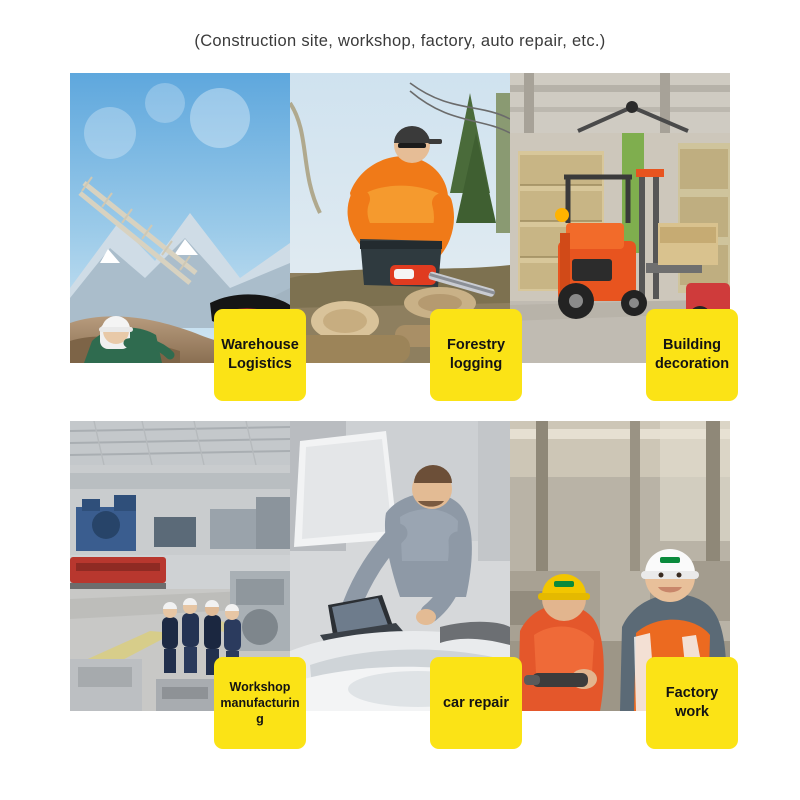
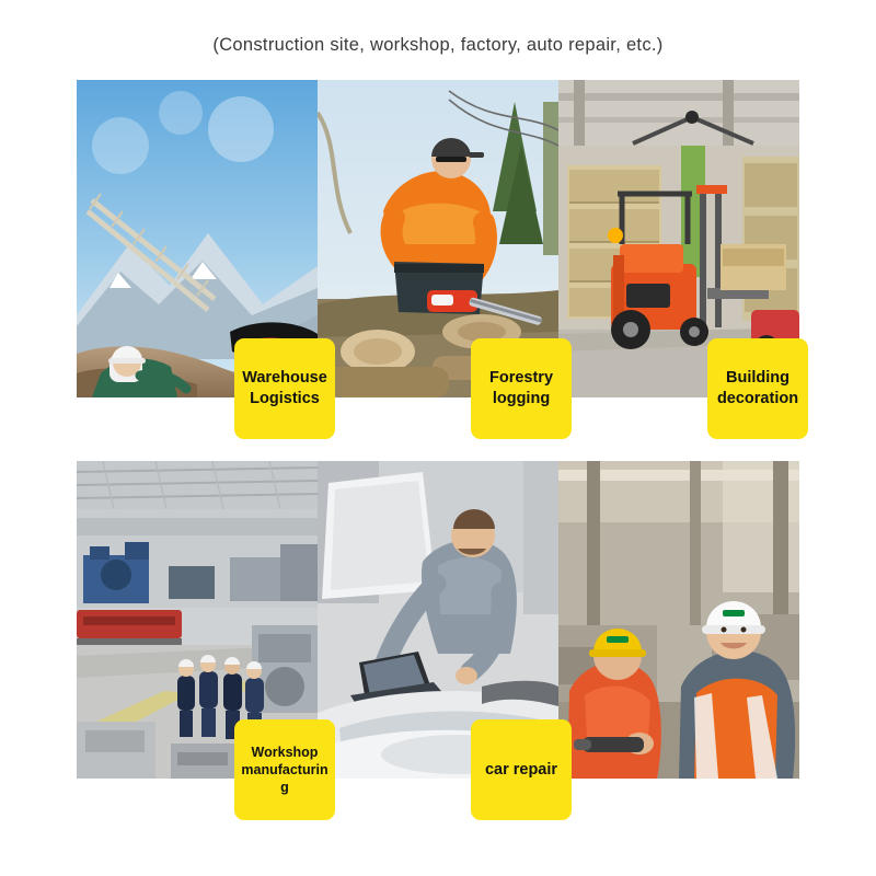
  (Construction site, workshop, factory, auto repair, etc.)
  Warehouse Logistics
  Forestry logging
  Building decoration
  Workshop manufacturing
  car repair
- Factory work
